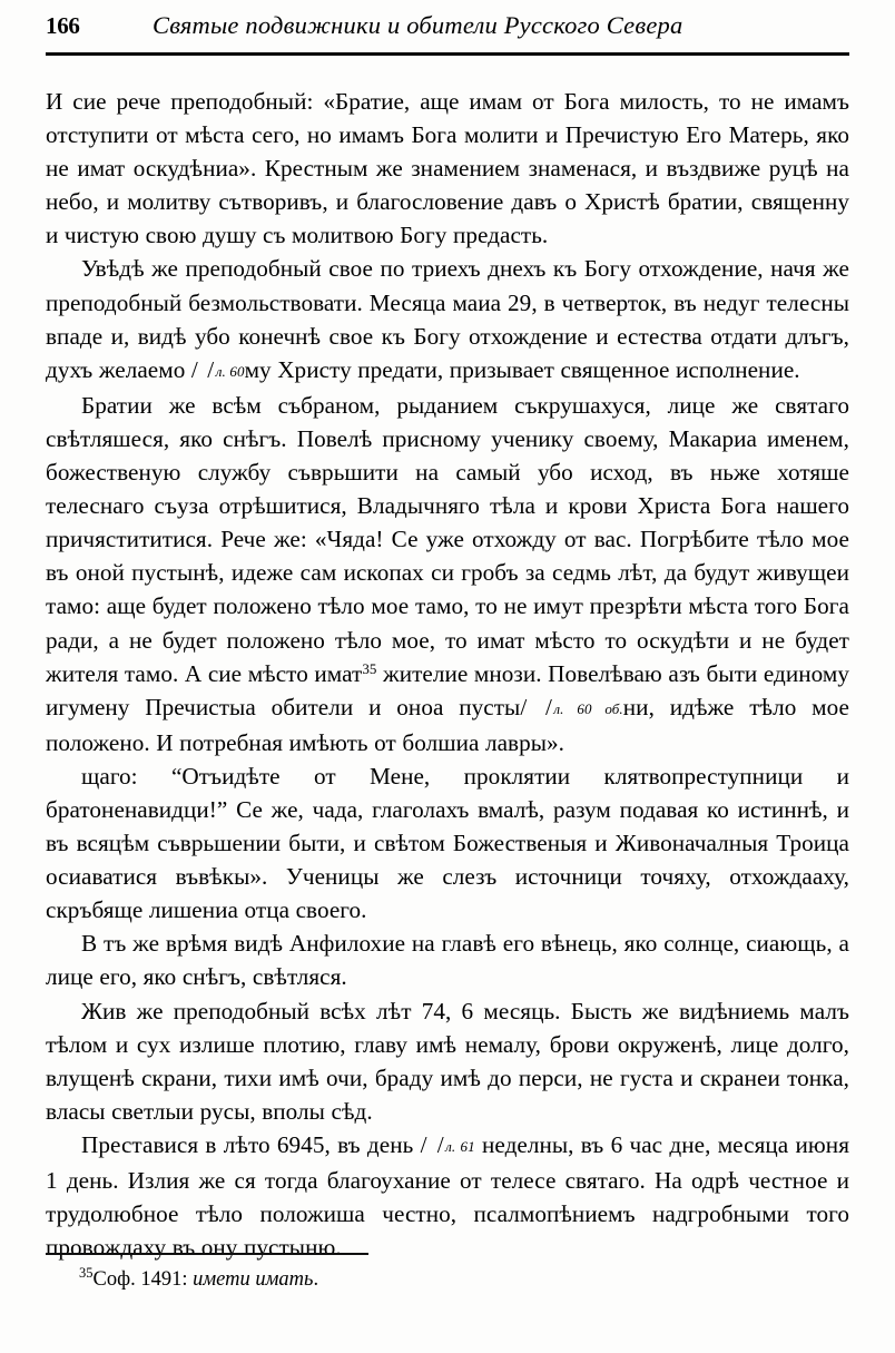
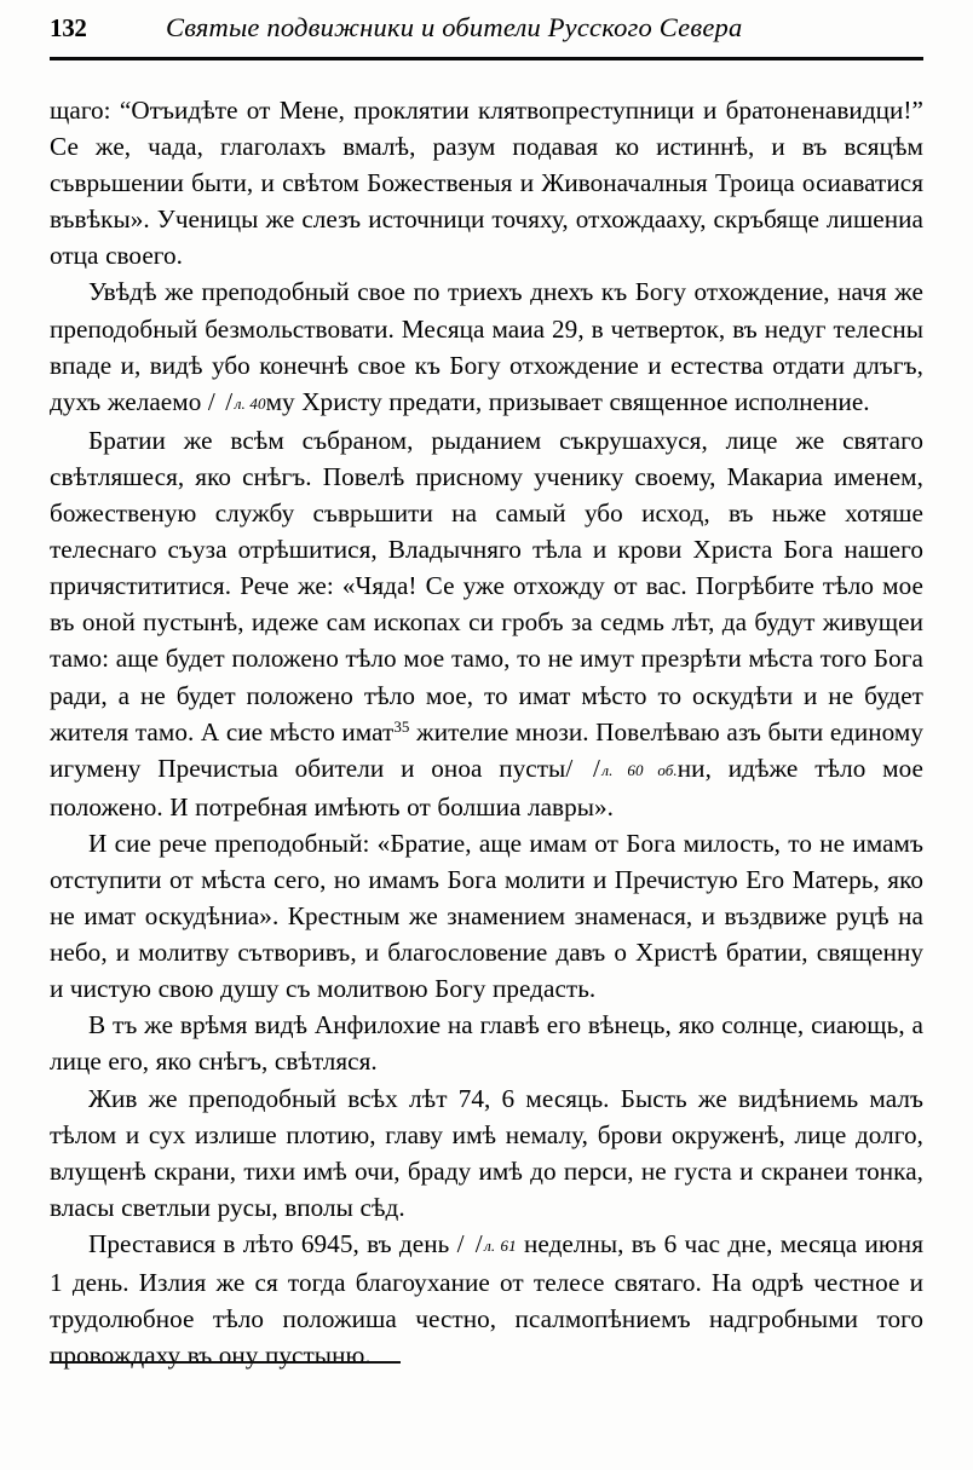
- 166
+ 132
  Святые подвижники и обители Русского Севера
- И сие рече преподобный: «Братие, аще имам от Бога милость, то не имамъ отступити от мѣста сего, но имамъ Бога молити и Пречистую Его Матерь, яко не имат оскудѣниа». Крестным же знамением знаменася, и въздвиже руцѣ на небо, и молитву сътворивъ, и благословение давъ о Христѣ братии, священну и чистую свою душу съ молитвою Богу предасть.
+ щаго: “Отъидѣте от Мене, проклятии клятвопреступници и братоненавидци!” Се же, чада, глаголахъ вмалѣ, разум подавая ко истиннѣ, и въ всяцѣм съврьшении быти, и свѣтом Божественыя и Живоначалныя Троица осиаватися въвѣкы». Ученицы же слезъ источници точяху, отхождааху, скръбяще лишениа отца своего.
- Увѣдѣ же преподобный свое по триехъ днехъ къ Богу отхождение, начя же преподобный безмольствовати. Месяца маиа 29, в четверток, въ недуг телесны впаде и, видѣ убо конечнѣ свое къ Богу отхождение и естества отдати длъгъ, духъ желаемо / /л. 60му Христу предати, призывает священное исполнение.
+ Увѣдѣ же преподобный свое по триехъ днехъ къ Богу отхождение, начя же преподобный безмольствовати. Месяца маиа 29, в четверток, въ недуг телесны впаде и, видѣ убо конечнѣ свое къ Богу отхождение и естества отдати длъгъ, духъ желаемо / /л. 40му Христу предати, призывает священное исполнение.
  Братии же всѣм събраном, рыданием съкрушахуся, лице же святаго свѣтляшеся, яко снѣгъ. Повелѣ присному ученику своему, Макариа именем, божественую службу съврьшити на самый убо исход, въ ньже хотяше телеснаго съуза отрѣшитися, Владычняго тѣла и крови Христа Бога нашего причястититися. Рече же: «Чяда! Се уже отхожду от вас. Погрѣбите тѣло мое въ оной пустынѣ, идеже сам ископах си гробъ за седмь лѣт, да будут живущеи тамо: аще будет положено тѣло мое тамо, то не имут презрѣти мѣста того Бога ради, а не будет положено тѣло мое, то имат мѣсто то оскудѣти и не будет жителя тамо. А сие мѣсто имат35 жителие мнози. Повелѣваю азъ быти единому игумену Пречистыа обители и оноа пусты/ /л. 60 об.ни, идѣже тѣло мое положено. И потребная имѣють от болшиа лавры».
- щаго: “Отъидѣте от Мене, проклятии клятвопреступници и братоненавидци!” Се же, чада, глаголахъ вмалѣ, разум подавая ко истиннѣ, и въ всяцѣм съврьшении быти, и свѣтом Божественыя и Живоначалныя Троица осиаватися въвѣкы». Ученицы же слезъ источници точяху, отхождааху, скръбяще лишениа отца своего.
+ И сие рече преподобный: «Братие, аще имам от Бога милость, то не имамъ отступити от мѣста сего, но имамъ Бога молити и Пречистую Его Матерь, яко не имат оскудѣниа». Крестным же знамением знаменася, и въздвиже руцѣ на небо, и молитву сътворивъ, и благословение давъ о Христѣ братии, священну и чистую свою душу съ молитвою Богу предасть.
  В тъ же врѣмя видѣ Анфилохие на главѣ его вѣнець, яко солнце, сиающь, а лице его, яко снѣгъ, свѣтляся.
  Жив же преподобный всѣх лѣт 74, 6 месяць. Бысть же видѣниемь малъ тѣлом и сух излише плотию, главу имѣ немалу, брови окруженѣ, лице долго, влущенѣ скрани, тихи имѣ очи, браду имѣ до перси, не густа и скранеи тонка, власы светлыи русы, вполы сѣд.
  Преставися в лѣто 6945, въ день / /л. 61 неделны, въ 6 час дне, месяца июня 1 день. Излия же ся тогда благоухание от телесе святаго. На одрѣ честное и трудолюбное тѣло положиша честно, псалмопѣниемъ надгробными того провождаху въ ону пустыню.
- 35Соф. 1491: имети имать.
